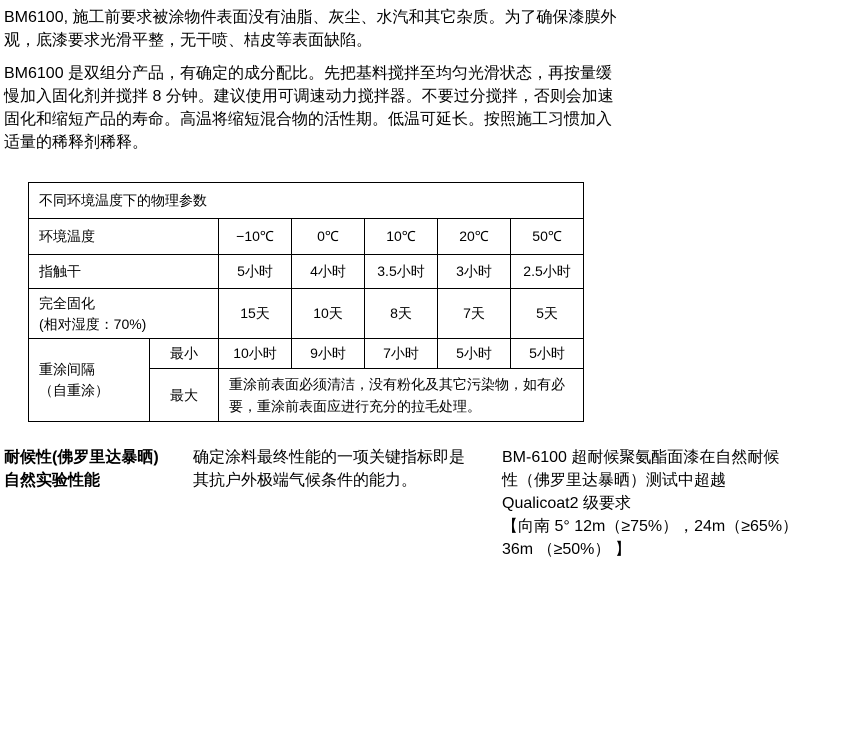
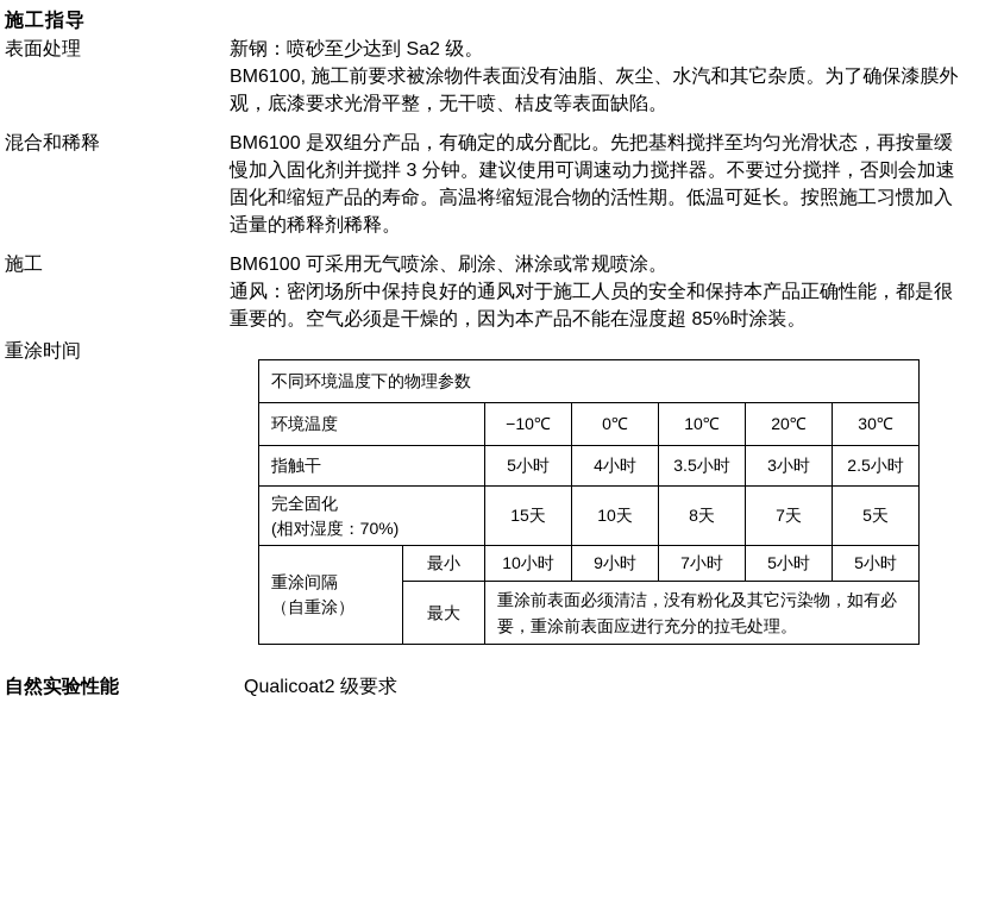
+ 施工指导
+ 表面处理
+ 新钢：喷砂至少达到 Sa2 级。
  BM6100, 施工前要求被涂物件表面没有油脂、灰尘、水汽和其它杂质。为了确保漆膜外观，底漆要求光滑平整，无干喷、桔皮等表面缺陷。
+ 混合和稀释
- BM6100 是双组分产品，有确定的成分配比。先把基料搅拌至均匀光滑状态，再按量缓慢加入固化剂并搅拌 8 分钟。建议使用可调速动力搅拌器。不要过分搅拌，否则会加速固化和缩短产品的寿命。高温将缩短混合物的活性期。低温可延长。按照施工习惯加入适量的稀释剂稀释。
+ BM6100 是双组分产品，有确定的成分配比。先把基料搅拌至均匀光滑状态，再按量缓慢加入固化剂并搅拌 3 分钟。建议使用可调速动力搅拌器。不要过分搅拌，否则会加速固化和缩短产品的寿命。高温将缩短混合物的活性期。低温可延长。按照施工习惯加入适量的稀释剂稀释。
+ 施工
+ BM6100 可采用无气喷涂、刷涂、淋涂或常规喷涂。
+ 通风：密闭场所中保持良好的通风对于施工人员的安全和保持本产品正确性能，都是很重要的。空气必须是干燥的，因为本产品不能在湿度超 85%时涂装。
+ 重涂时间
  不同环境温度下的物理参数
- 环境温度	−10℃	0℃	10℃	20℃	50℃
+ 环境温度	−10℃	0℃	10℃	20℃	30℃
  指触干	5小时	4小时	3.5小时	3小时	2.5小时
  完全固化 (相对湿度：70%)	15天	10天	8天	7天	5天
  重涂间隔 （自重涂）	最小	10小时	9小时	7小时	5小时	5小时
  最大	重涂前表面必须清洁，没有粉化及其它污染物，如有必要，重涂前表面应进行充分的拉毛处理。
- 耐候性(佛罗里达暴晒)
  自然实验性能
- 确定涂料最终性能的一项关键指标即是其抗户外极端气候条件的能力。
- BM-6100 超耐候聚氨酯面漆在自然耐候
- 性（佛罗里达暴晒）测试中超越
  Qualicoat2 级要求
- 【向南 5° 12m（≥75%），24m（≥65%）
- 36m （≥50%） 】
